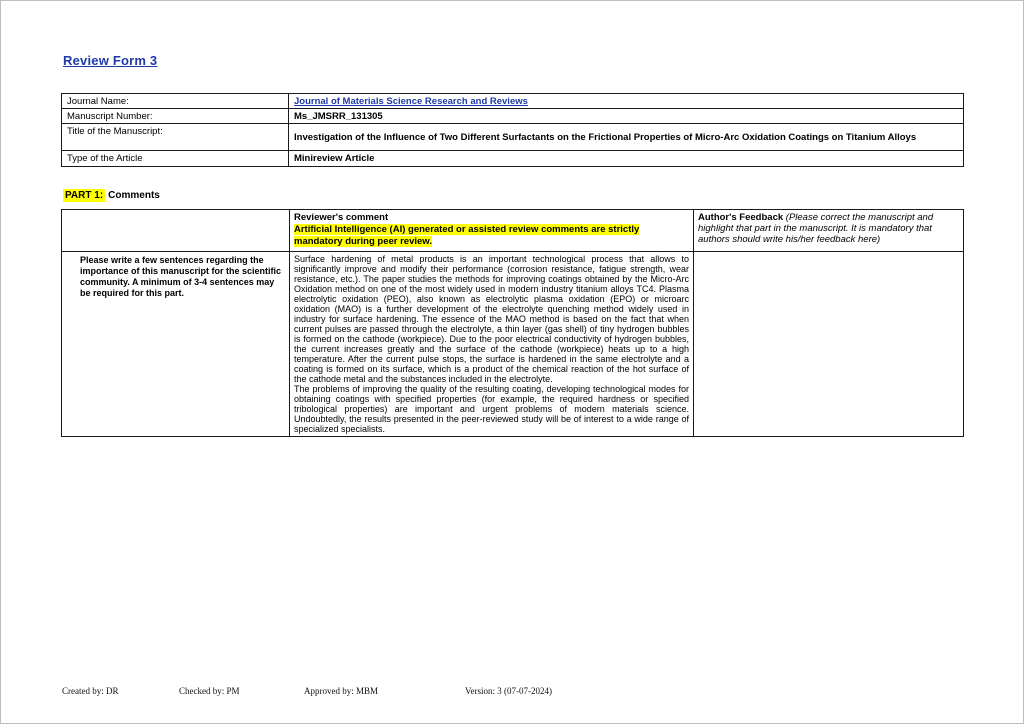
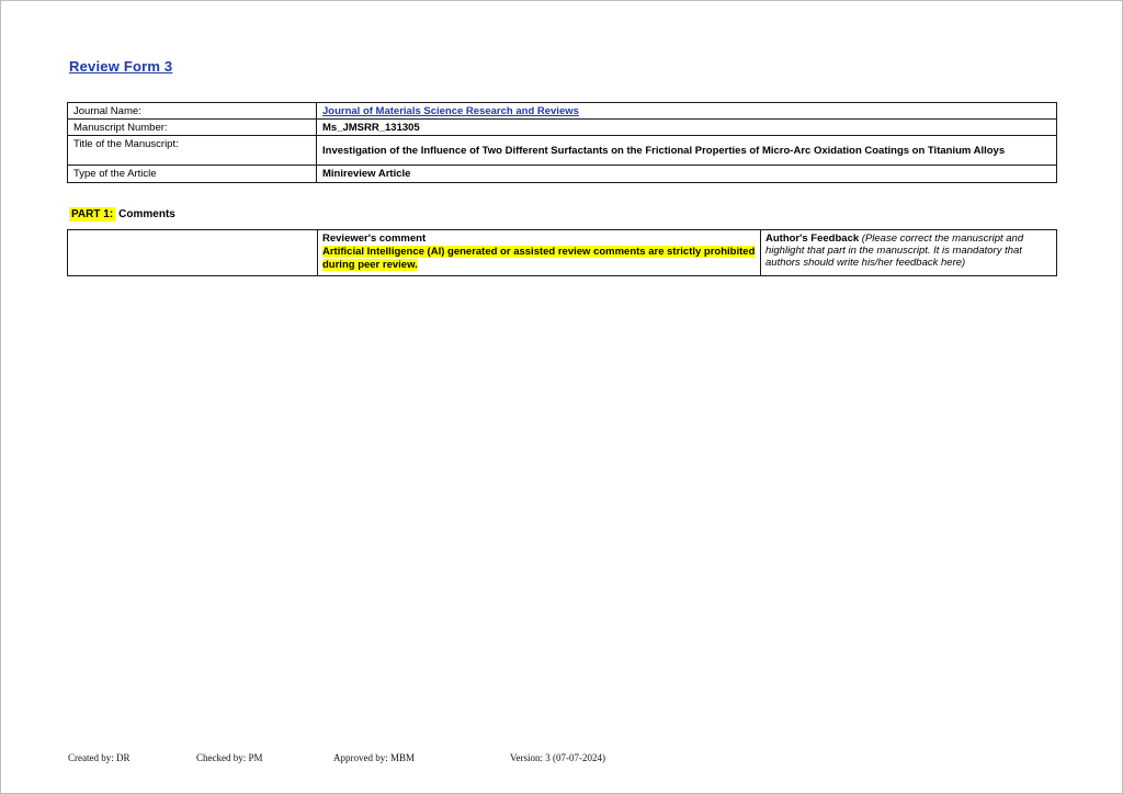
  Review Form 3
  Journal Name:	Journal of Materials Science Research and Reviews
  Manuscript Number:	Ms_JMSRR_131305
  Title of the Manuscript:	Investigation of the Influence of Two Different Surfactants on the Frictional Properties of Micro-Arc Oxidation Coatings on Titanium Alloys
  Type of the Article	Minireview Article
  PART 1: Comments
- 	Reviewer's comment Artificial Intelligence (AI) generated or assisted review comments are strictly mandatory during peer review.	Author's Feedback (Please correct the manuscript and highlight that part in the manuscript. It is mandatory that authors should write his/her feedback here)
+ 	Reviewer's comment Artificial Intelligence (AI) generated or assisted review comments are strictly prohibited during peer review.	Author's Feedback (Please correct the manuscript and highlight that part in the manuscript. It is mandatory that authors should write his/her feedback here)
- Please write a few sentences regarding the importance of this manuscript for the scientific community. A minimum of 3-4 sentences may be required for this part.	Surface hardening of metal products is an important technological process that allows to significantly improve and modify their performance (corrosion resistance, fatigue strength, wear resistance, etc.). The paper studies the methods for improving coatings obtained by the Micro-Arc Oxidation method on one of the most widely used in modern industry titanium alloys TC4. Plasma electrolytic oxidation (PEO), also known as electrolytic plasma oxidation (EPO) or microarc oxidation (MAO) is a further development of the electrolyte quenching method widely used in industry for surface hardening. The essence of the MAO method is based on the fact that when current pulses are passed through the electrolyte, a thin layer (gas shell) of tiny hydrogen bubbles is formed on the cathode (workpiece). Due to the poor electrical conductivity of hydrogen bubbles, the current increases greatly and the surface of the cathode (workpiece) heats up to a high temperature. After the current pulse stops, the surface is hardened in the same electrolyte and a coating is formed on its surface, which is a product of the chemical reaction of the hot surface of the cathode metal and the substances included in the electrolyte. The problems of improving the quality of the resulting coating, developing technological modes for obtaining coatings with specified properties (for example, the required hardness or specified tribological properties) are important and urgent problems of modern materials science. Undoubtedly, the results presented in the peer-reviewed study will be of interest to a wide range of specialized specialists.
  Created by: DR
  Checked by: PM
  Approved by: MBM
  Version: 3 (07-07-2024)
